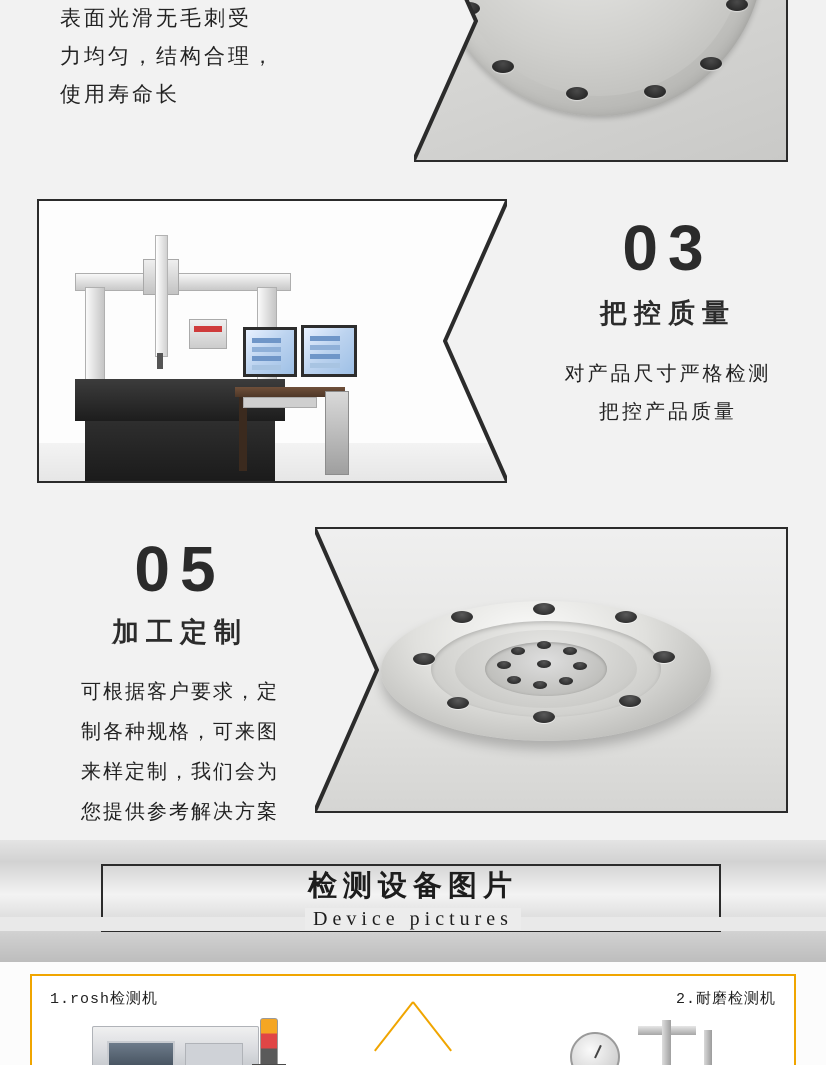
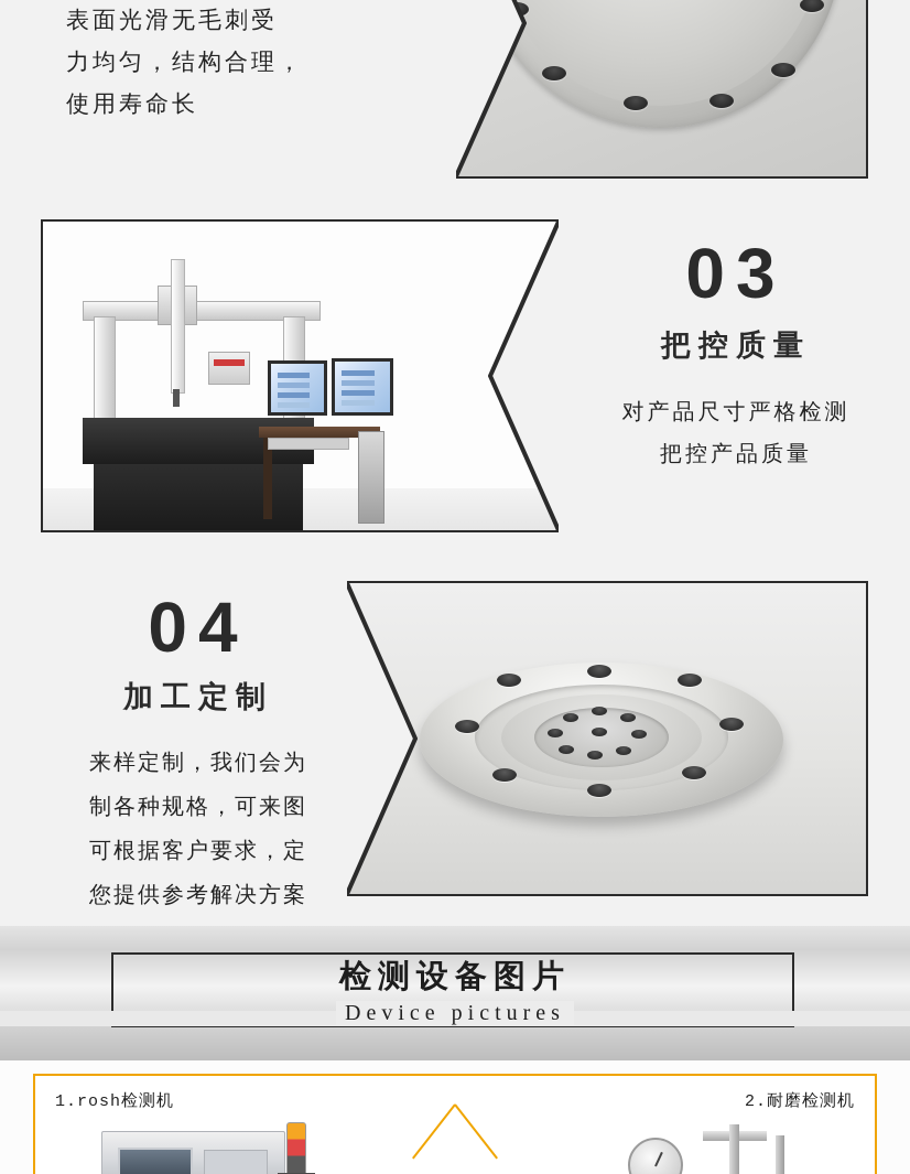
  表面光滑无毛刺受
  力均匀，结构合理，
  使用寿命长
  03
  把控质量
  对产品尺寸严格检测
  把控产品质量
- 05
+ 04
  加工定制
- 可根据客户要求，定
+ 来样定制，我们会为
  制各种规格，可来图
- 来样定制，我们会为
+ 可根据客户要求，定
  您提供参考解决方案
  检测设备图片
  Device pictures
  1.rosh检测机
  2.耐磨检测机
